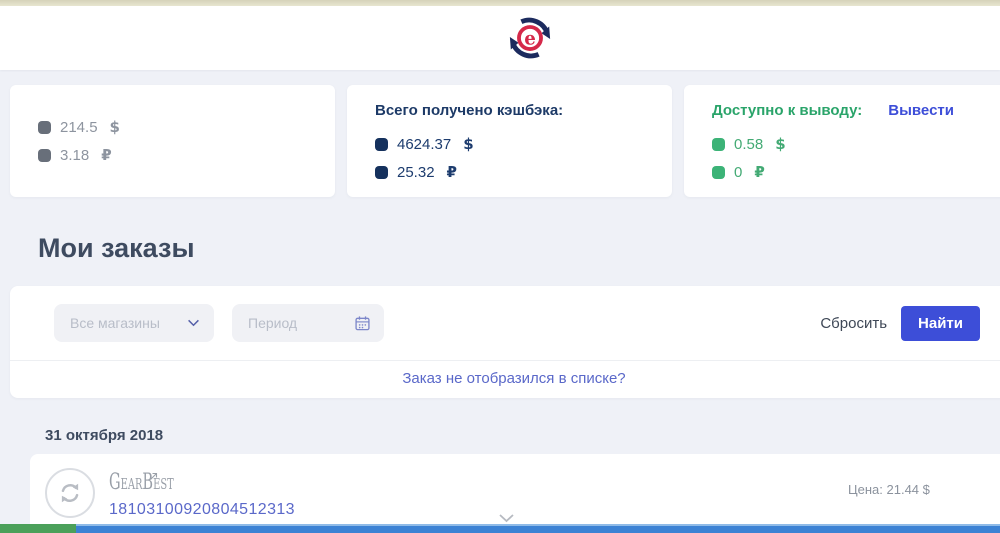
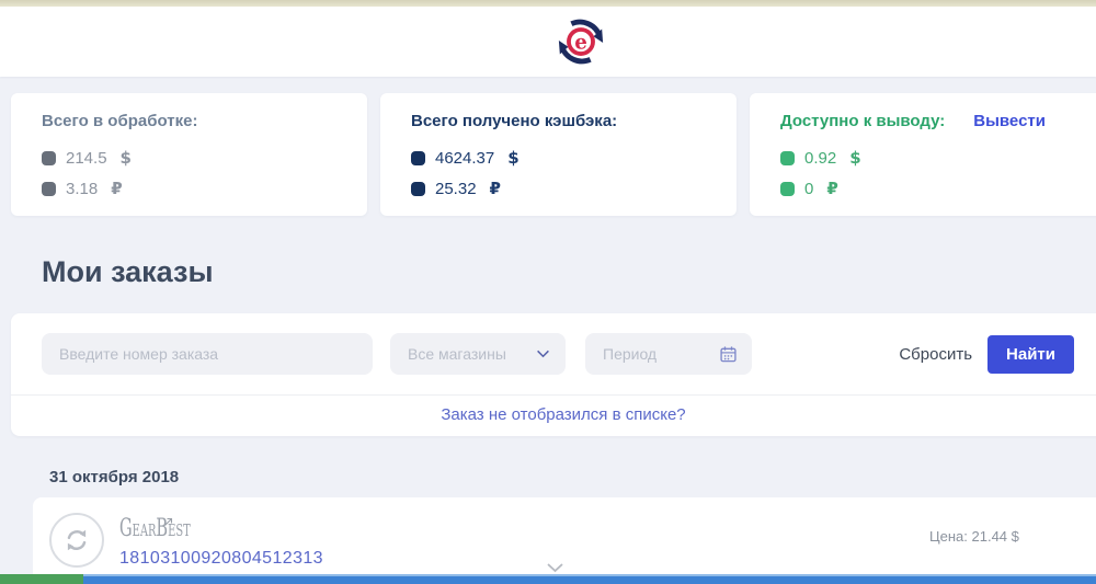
  e
+ Всего в обработке:
  214.5
  $
  3.18
  ₽
  Всего получено кэшбэка:
  4624.37
  $
  25.32
  ₽
  Доступно к выводу:
  Вывести
- 0.58
+ 0.92
  $
  0
  ₽
  Мои заказы
+ Введите номер заказа
  Все магазины
  Период
  Сбросить
  Найти
  Заказ не отобразился в списке?
  31 октября 2018
  GearBest
  18103100920804512313
  Цена: 21.44 $
